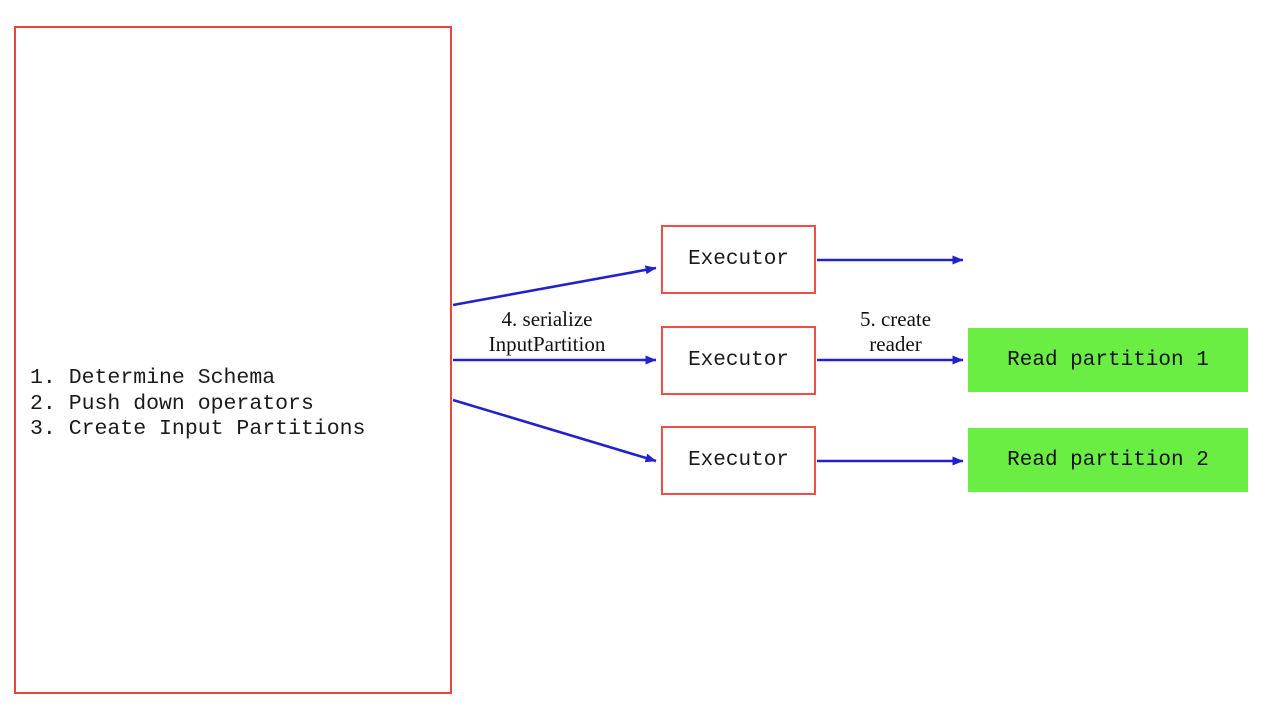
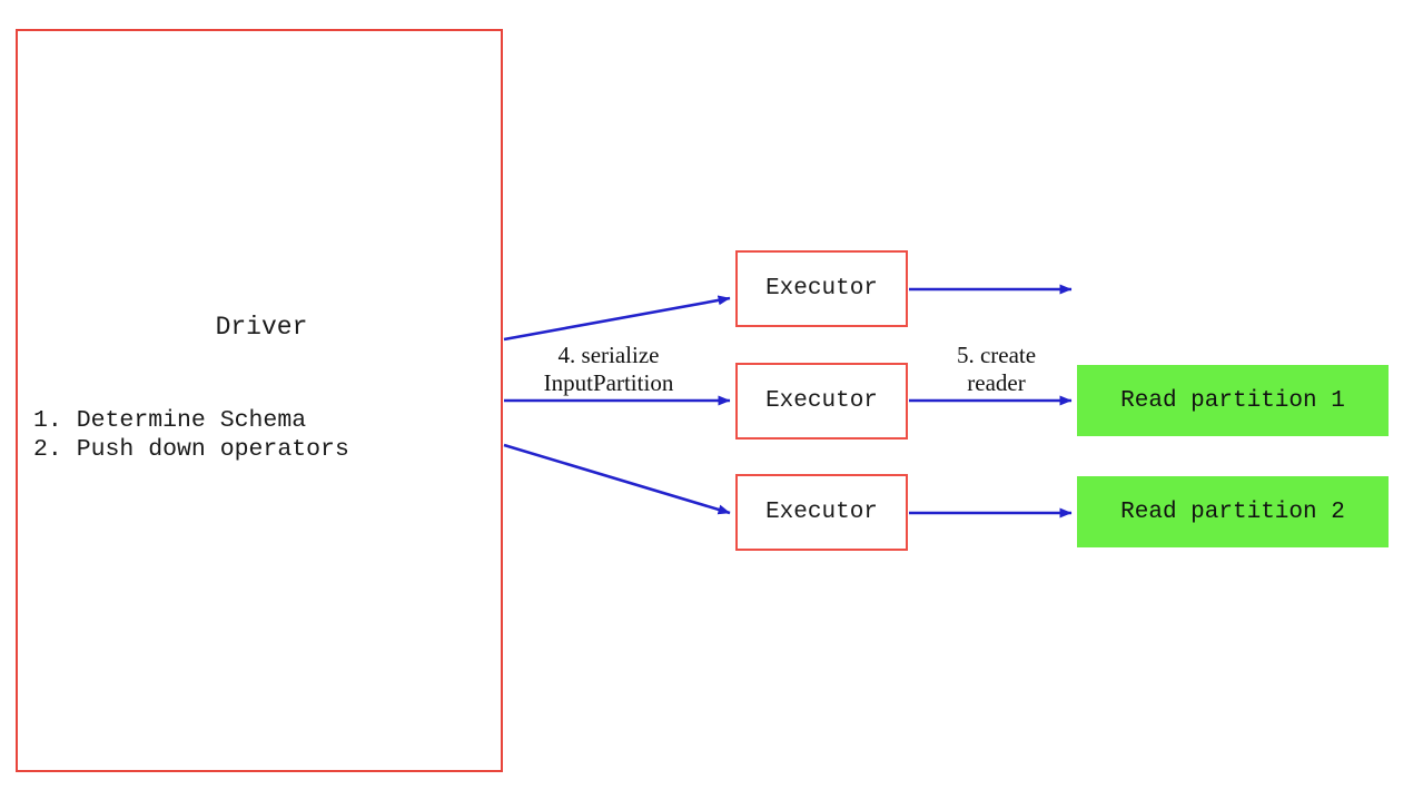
+ Driver
  1. Determine Schema
  2. Push down operators
- 3. Create Input Partitions
  Executor
  Executor
  Executor
  Read partition 1
  Read partition 2
  4. serialize
  InputPartition
  5. create
  reader
